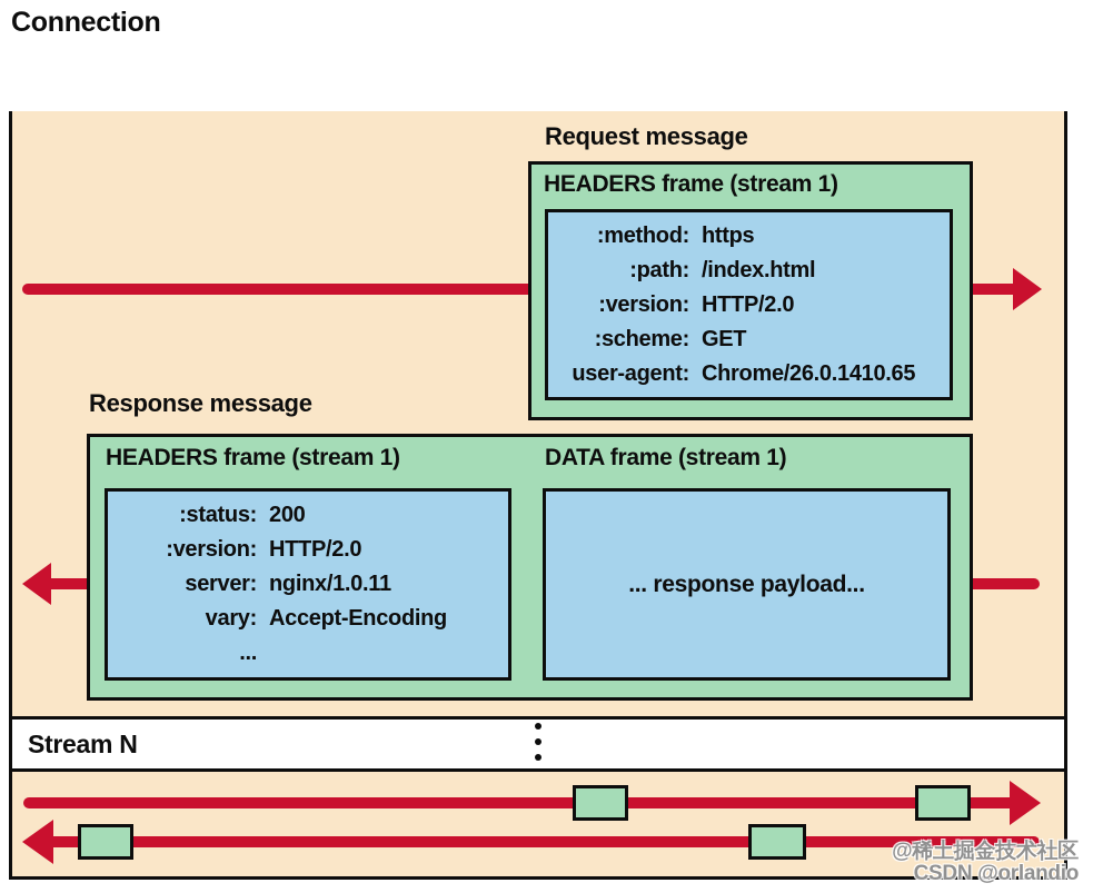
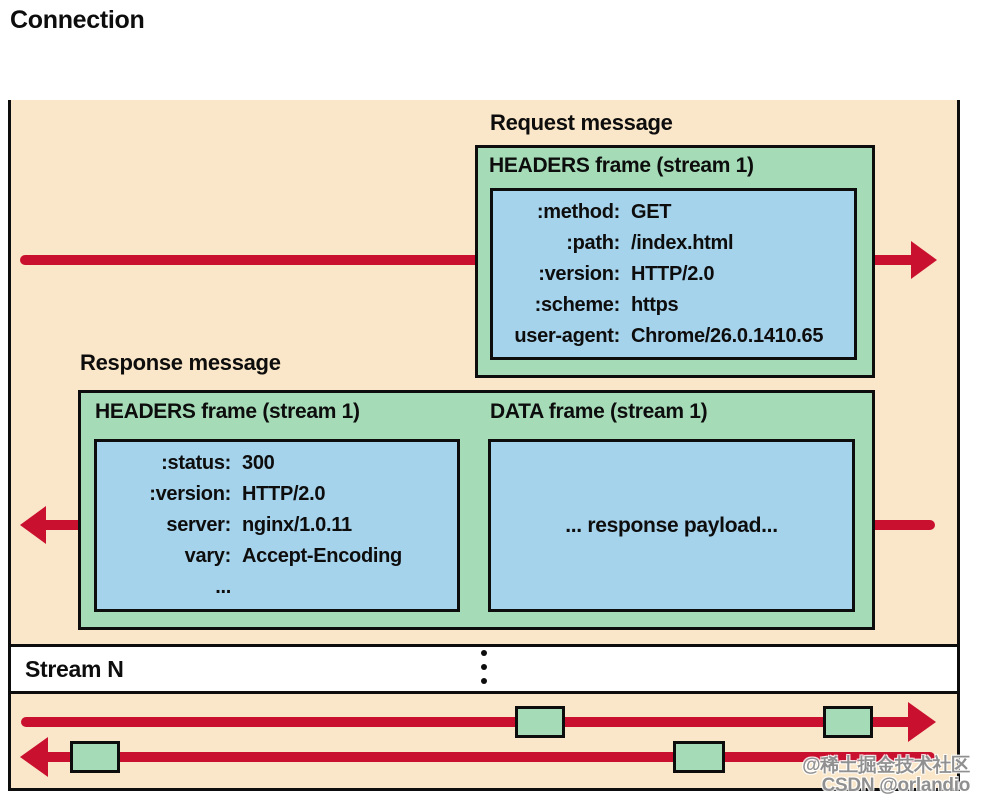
  Connection
  Stream N
  Request message
  HEADERS frame (stream 1)
  :method:
- https
+ GET
  :path:
  /index.html
  :version:
  HTTP/2.0
  :scheme:
- GET
+ https
  user-agent:
  Chrome/26.0.1410.65
  Response message
  HEADERS frame (stream 1)
  :status:
- 200
+ 300
  :version:
  HTTP/2.0
  server:
  nginx/1.0.11
  vary:
  Accept-Encoding
  ...
  DATA frame (stream 1)
  ... response payload...
  @稀土掘金技术社区
  CSDN @orlandio
